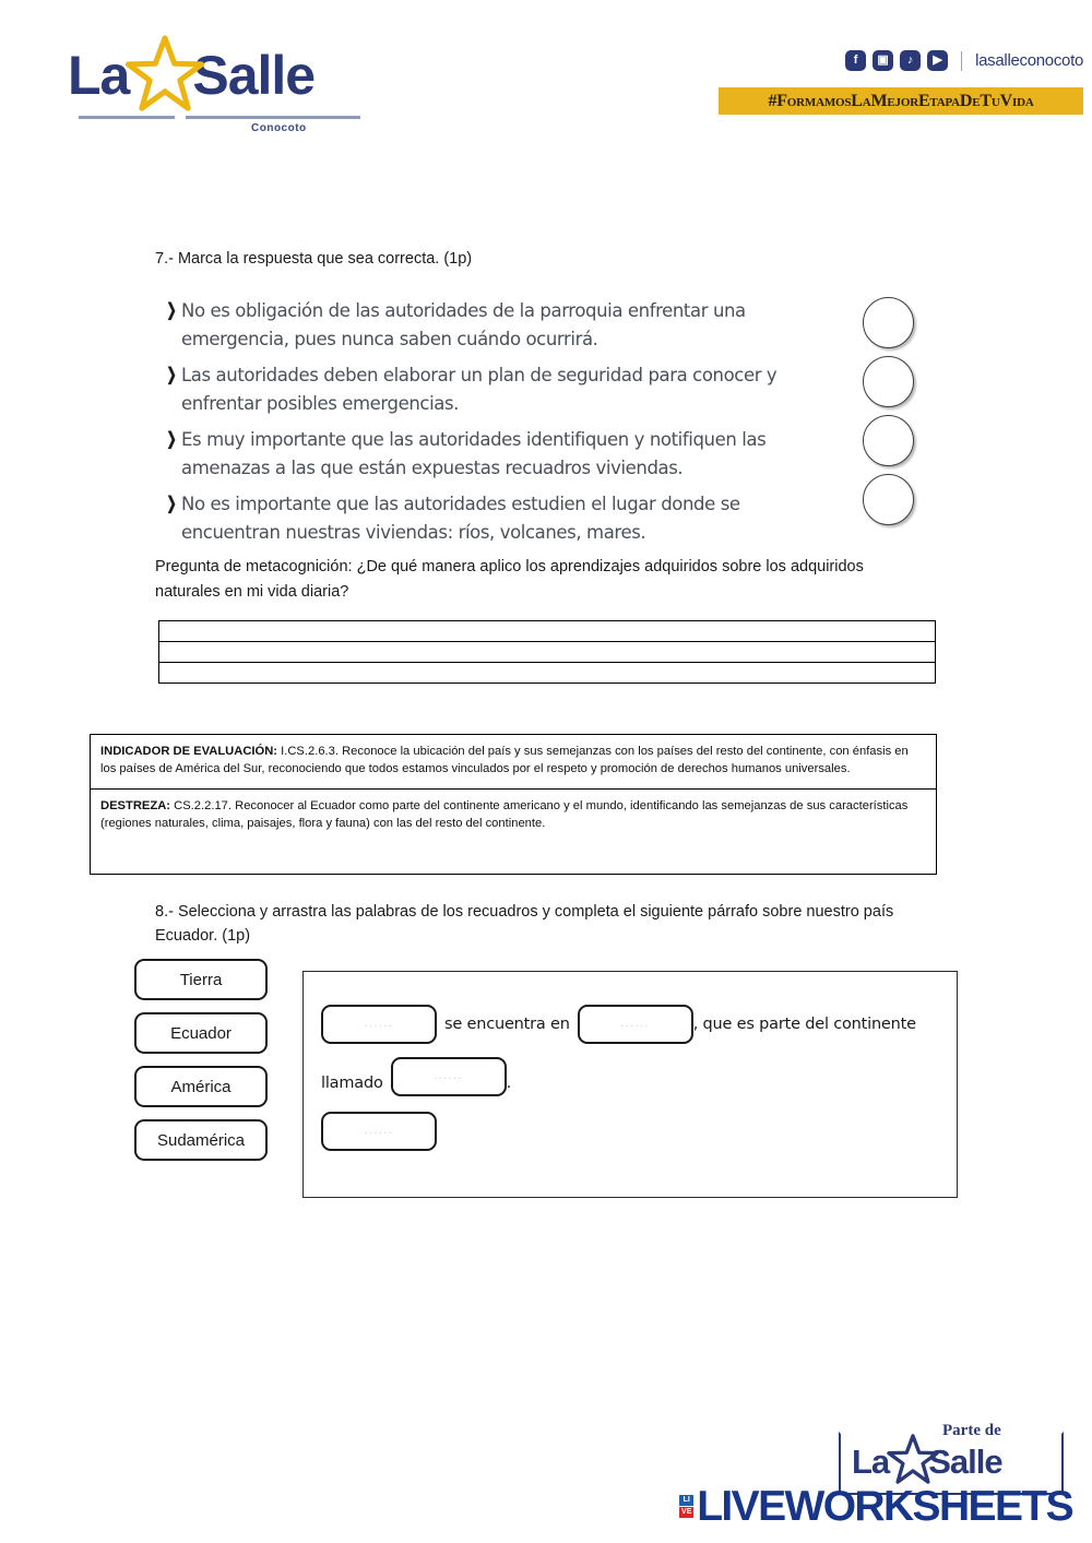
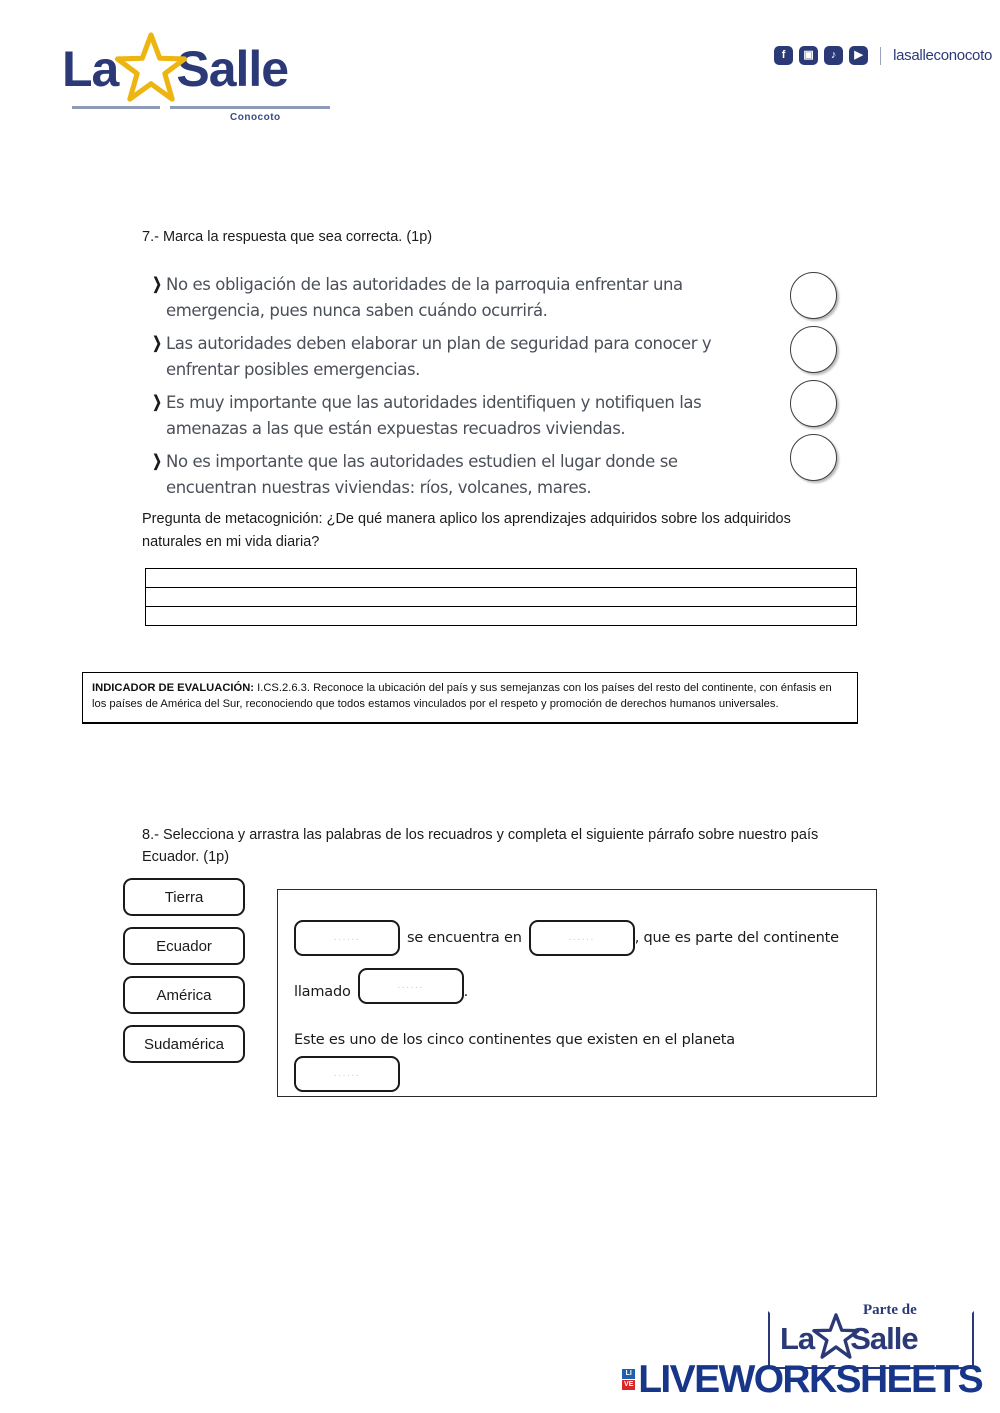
  La Salle
  Conocoto
  f
  ▣
  ♪
  ▶
  lasalleconocoto
- #FormamosLaMejorEtapaDeTuVida
  7.- Marca la respuesta que sea correcta. (1p)
  ❯
  No es obligación de las autoridades de la parroquia enfrentar una emergencia, pues nunca saben cuándo ocurrirá.
  ❯
  Las autoridades deben elaborar un plan de seguridad para conocer y enfrentar posibles emergencias.
  ❯
  Es muy importante que las autoridades identifiquen y notifiquen las amenazas a las que están expuestas recuadros viviendas.
  ❯
  No es importante que las autoridades estudien el lugar donde se encuentran nuestras viviendas: ríos, volcanes, mares.
  Pregunta de metacognición: ¿De qué manera aplico los aprendizajes adquiridos sobre los adquiridos naturales en mi vida diaria?
  INDICADOR DE EVALUACIÓN: I.CS.2.6.3. Reconoce la ubicación del país y sus semejanzas con los países del resto del continente, con énfasis en los países de América del Sur, reconociendo que todos estamos vinculados por el respeto y promoción de derechos humanos universales.
- DESTREZA: CS.2.2.17. Reconocer al Ecuador como parte del continente americano y el mundo, identificando las semejanzas de sus características (regiones naturales, clima, paisajes, flora y fauna) con las del resto del continente.
  8.- Selecciona y arrastra las palabras de los recuadros y completa el siguiente párrafo sobre nuestro país Ecuador. (1p)
  Tierra
  Ecuador
  América
  Sudamérica
  ......
  se encuentra en
  ......
  , que es parte del continente
  llamado
  ......
  .
+ Este es uno de los cinco continentes que existen en el planeta
  ......
  Parte de
  La Salle
  LIVEWORKSHEETS
